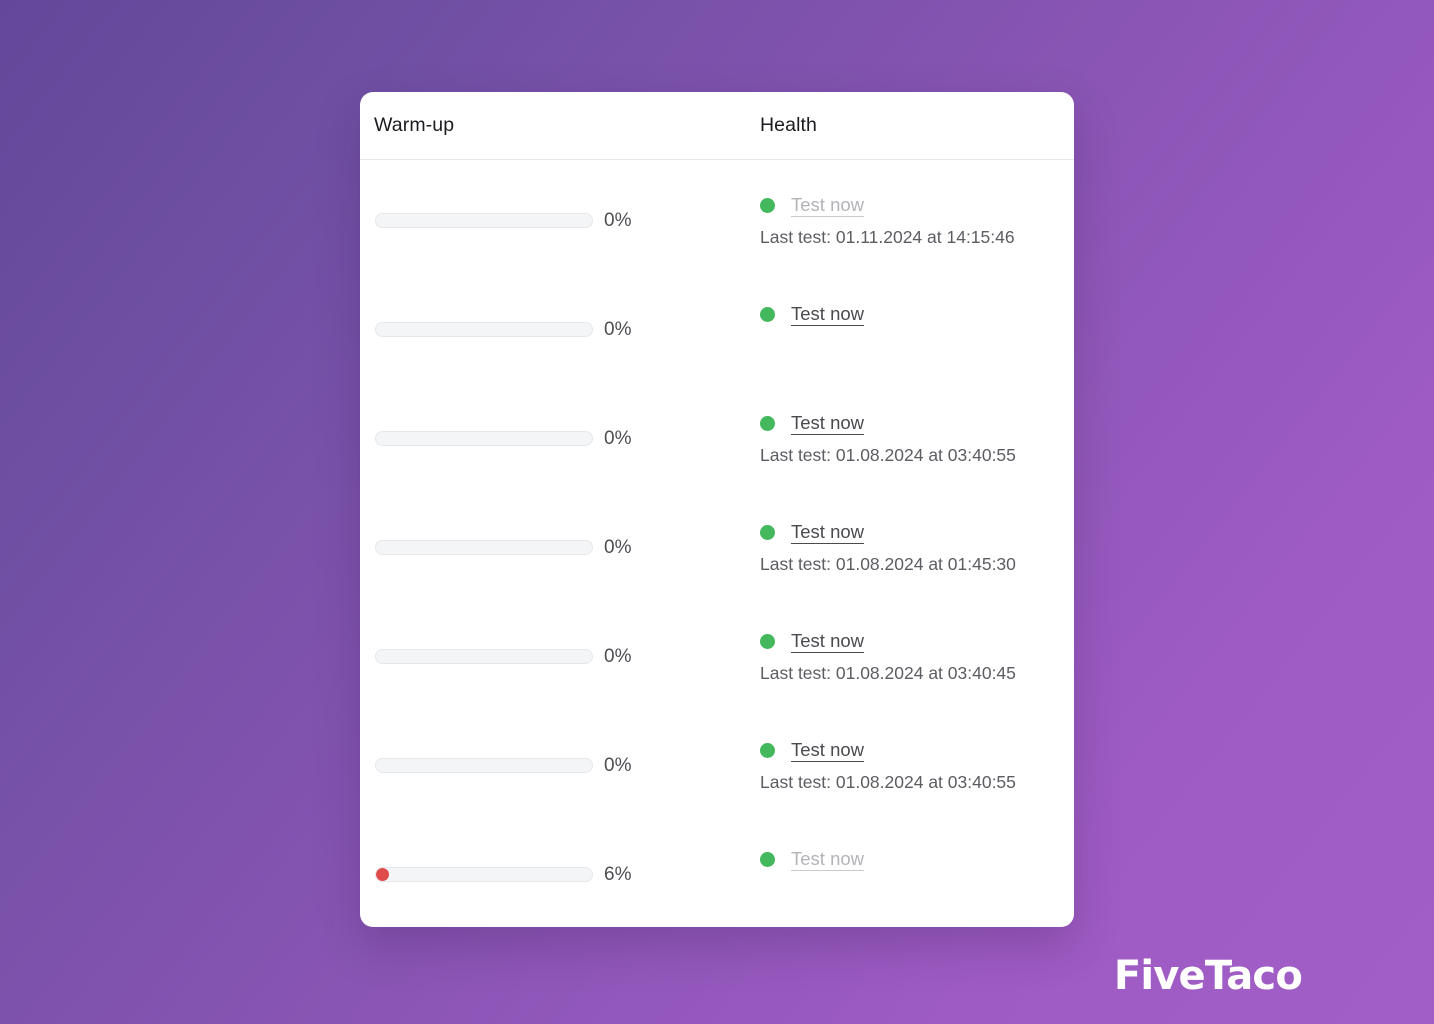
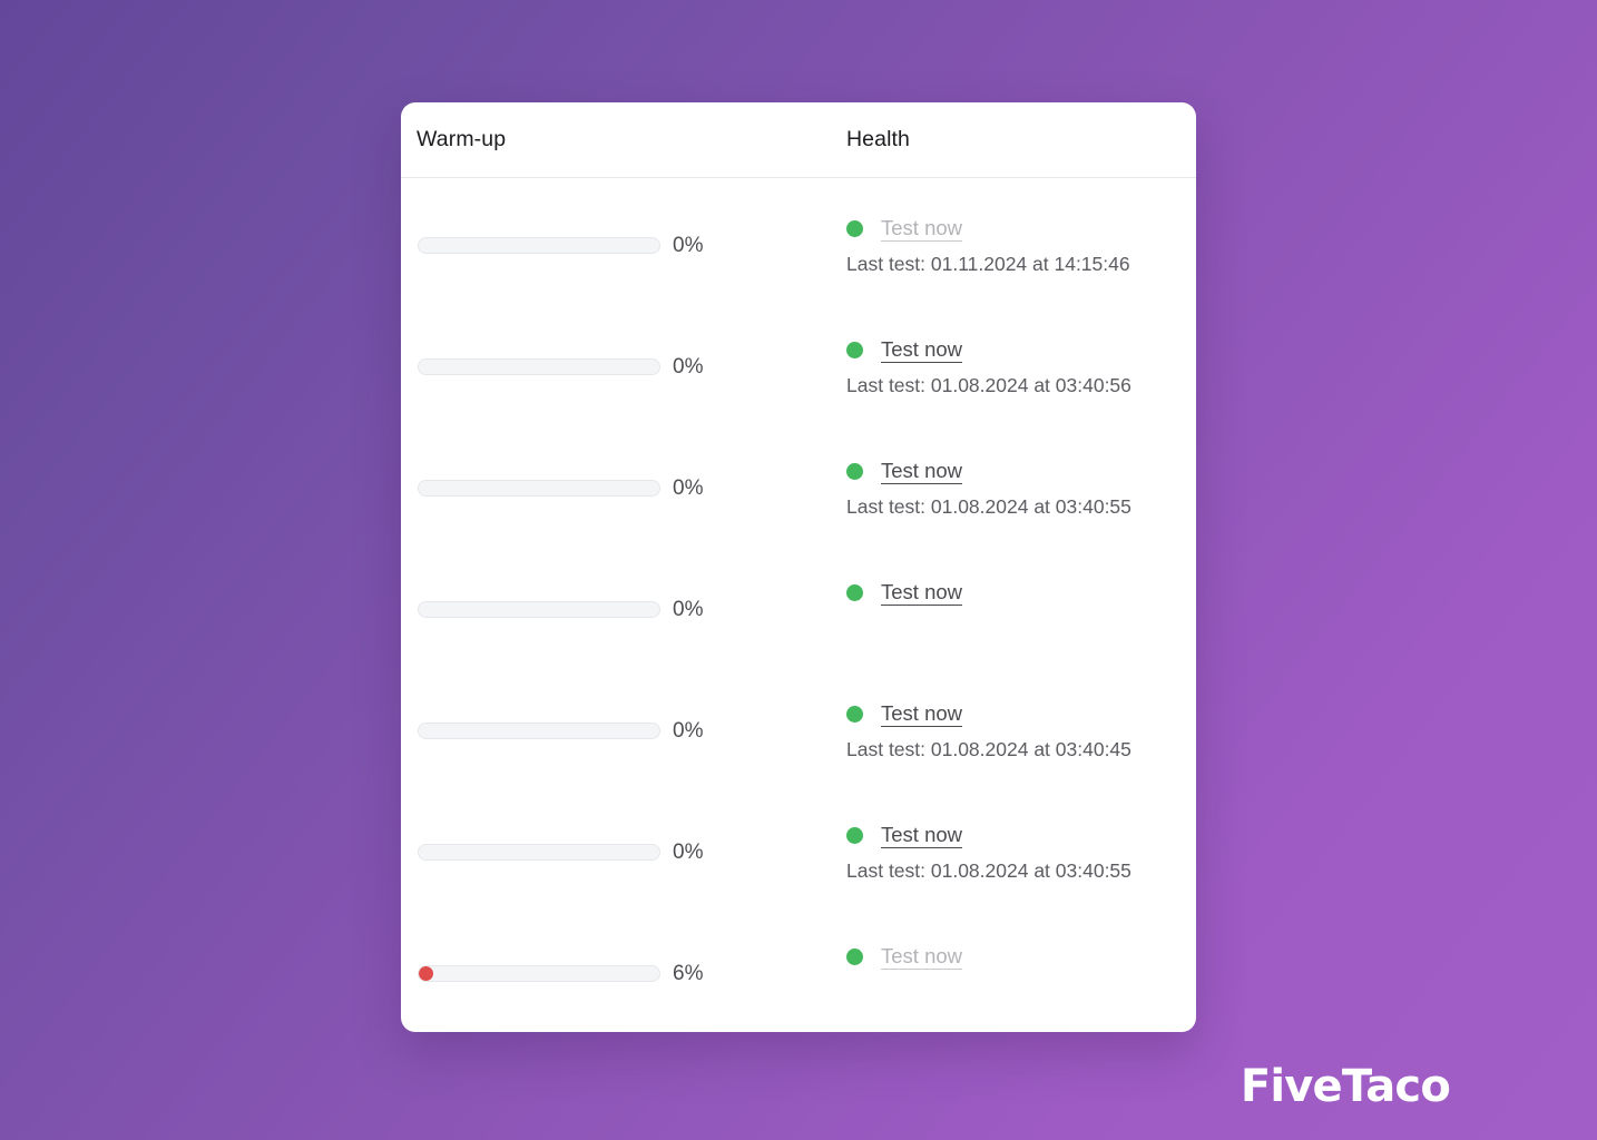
  Warm-up
  Health
  0%
  Test now
  Last test: 01.11.2024 at 14:15:46
  0%
  Test now
+ Last test: 01.08.2024 at 03:40:56
  0%
  Test now
  Last test: 01.08.2024 at 03:40:55
  0%
  Test now
- Last test: 01.08.2024 at 01:45:30
  0%
  Test now
  Last test: 01.08.2024 at 03:40:45
  0%
  Test now
  Last test: 01.08.2024 at 03:40:55
  6%
  Test now
  FiveTaco
